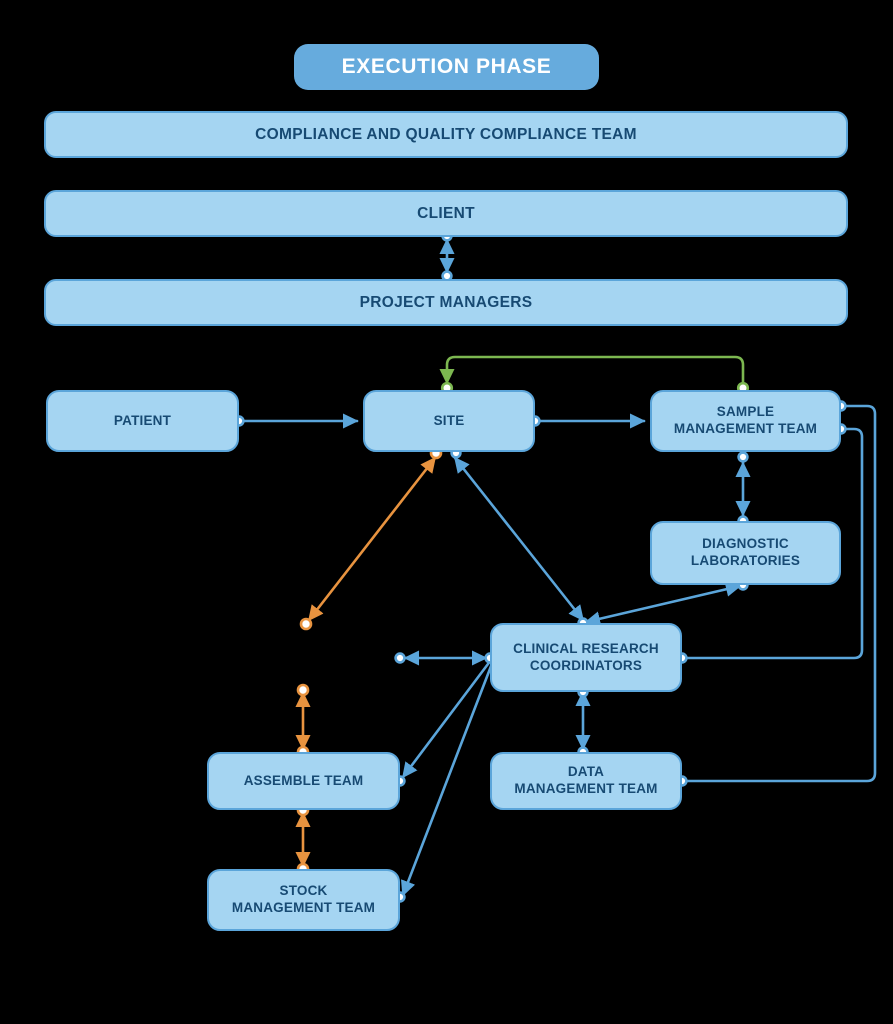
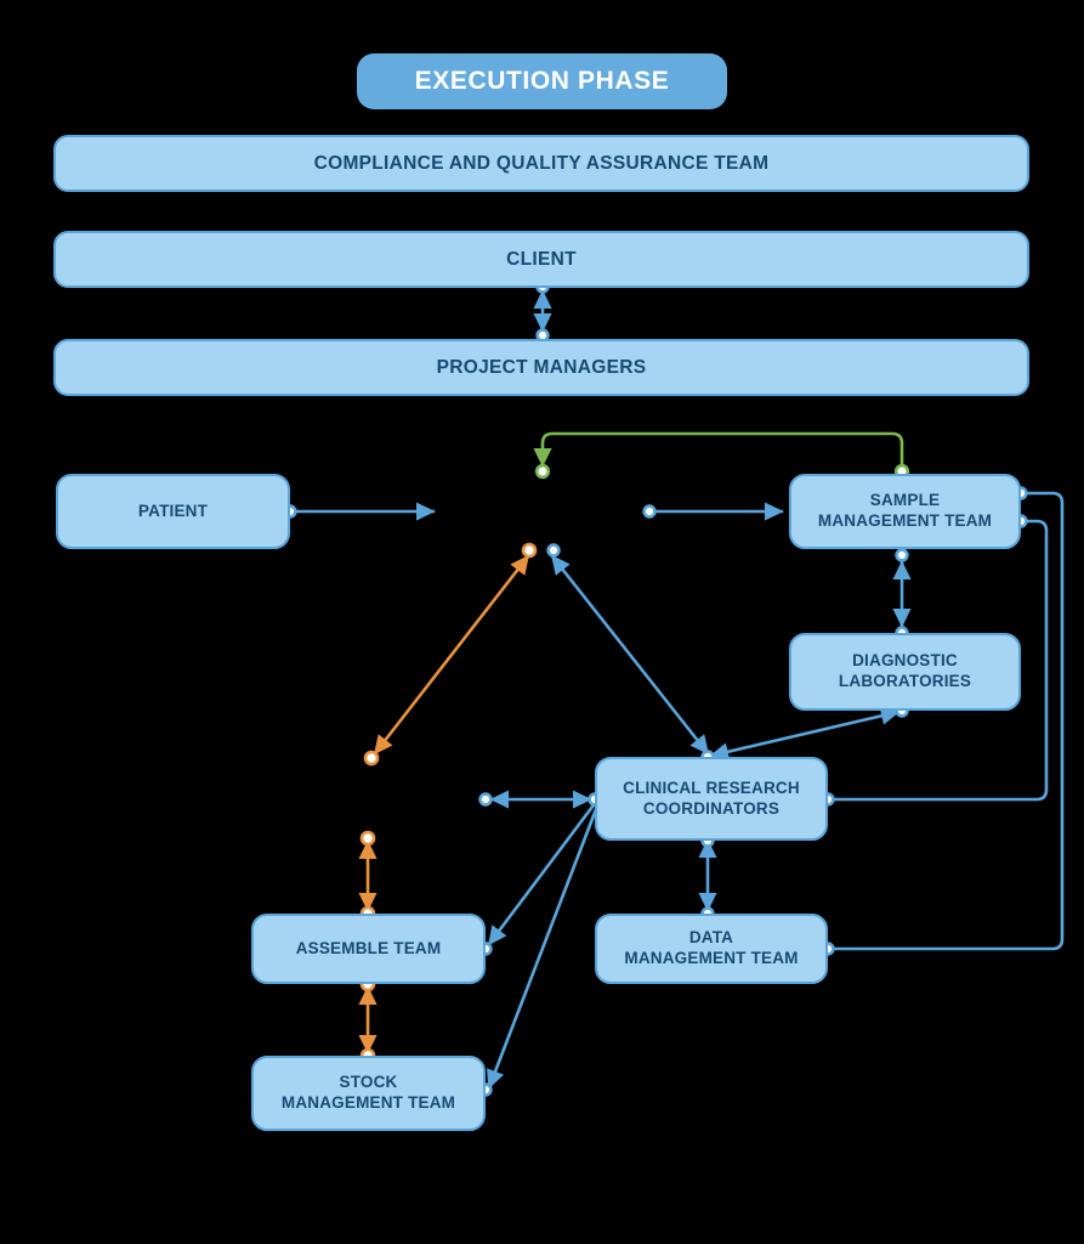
  EXECUTION PHASE
- COMPLIANCE AND QUALITY COMPLIANCE TEAM
+ COMPLIANCE AND QUALITY ASSURANCE TEAM
  CLIENT
  PROJECT MANAGERS
  PATIENT
- SITE
  SAMPLE
  MANAGEMENT TEAM
  DIAGNOSTIC
  LABORATORIES
  CLINICAL RESEARCH
  COORDINATORS
  ASSEMBLE TEAM
  DATA
  MANAGEMENT TEAM
  STOCK
  MANAGEMENT TEAM
